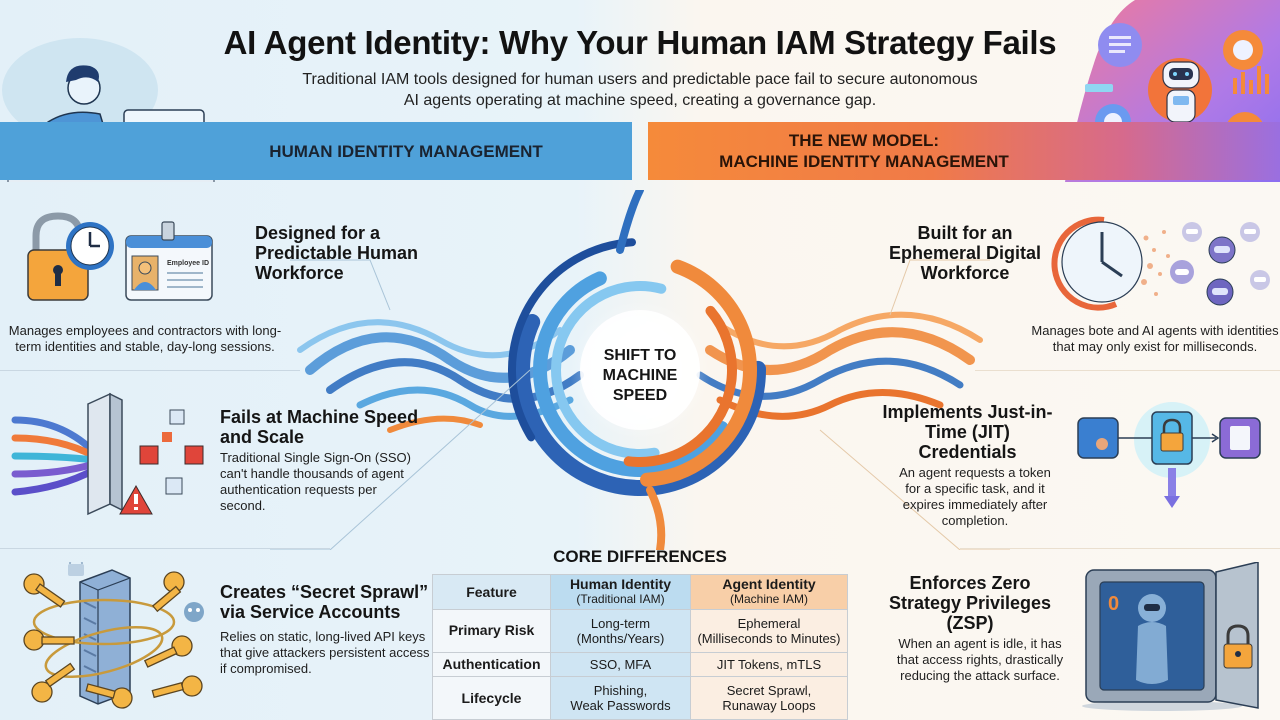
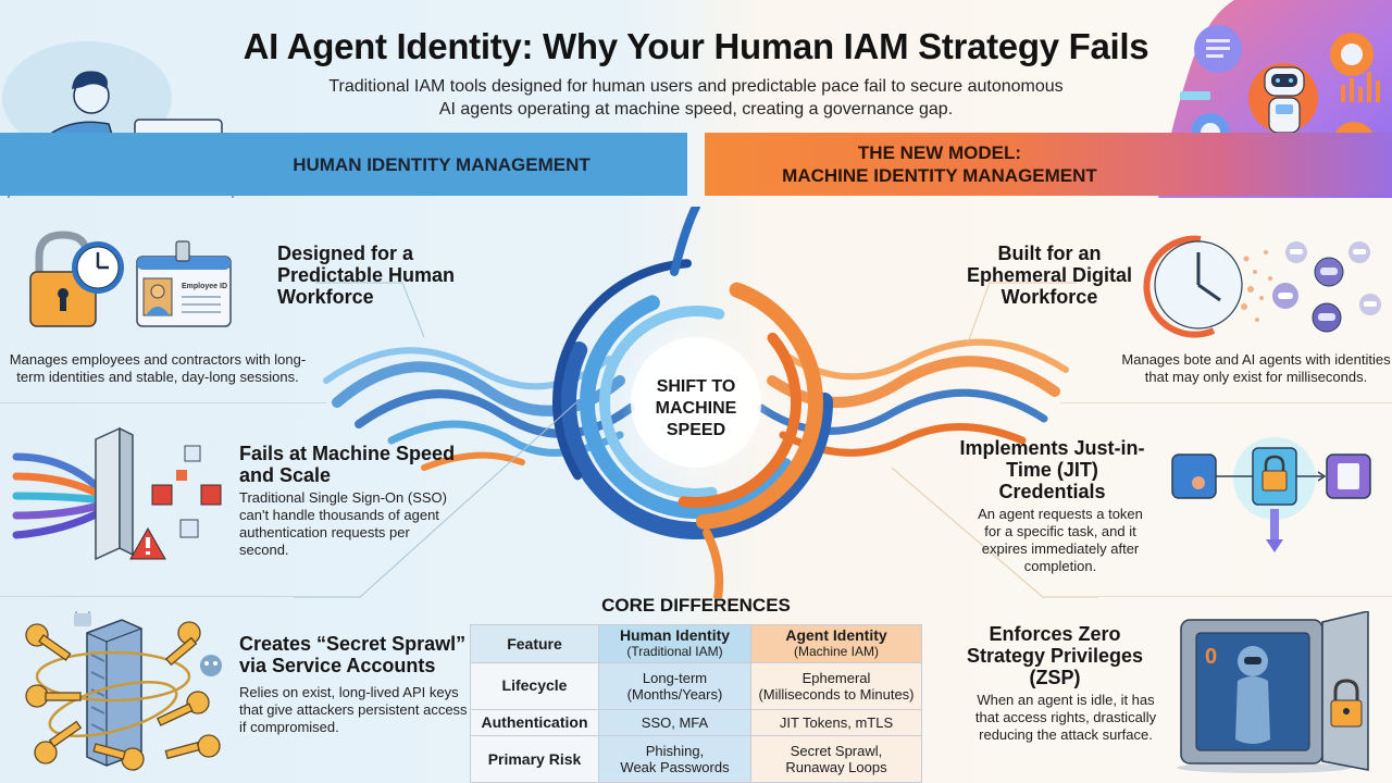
  AI Agent Identity: Why Your Human IAM Strategy Fails
  Traditional IAM tools designed for human users and predictable pace fail to secure autonomous
  AI agents operating at machine speed, creating a governance gap.
  HUMAN IDENTITY MANAGEMENT
  THE NEW MODEL:
  MACHINE IDENTITY MANAGEMENT
  SHIFT TO
  MACHINE
  SPEED
  Designed for a Predictable Human Workforce
  Manages employees and contractors with long-term identities and stable, day-long sessions.
  Fails at Machine Speed and Scale
  Traditional Single Sign-On (SSO) can't handle thousands of agent authentication requests per second.
  Creates “Secret Sprawl” via Service Accounts
- Relies on static, long-lived API keys that give attackers persistent access if compromised.
+ Relies on exist, long-lived API keys that give attackers persistent access if compromised.
  Built for an Ephemeral Digital Workforce
  Manages bote and AI agents with identities that may only exist for milliseconds.
  Implements Just-in-Time (JIT) Credentials
  An agent requests a token for a specific task, and it expires immediately after completion.
  Enforces Zero Strategy Privileges (ZSP)
  When an agent is idle, it has that access rights, drastically reducing the attack surface.
  0
  CORE DIFFERENCES
  Feature	Human Identity (Traditional IAM)	Agent Identity (Machine IAM)
- Primary Risk	Long-term (Months/Years)	Ephemeral (Milliseconds to Minutes)
+ Lifecycle	Long-term (Months/Years)	Ephemeral (Milliseconds to Minutes)
  Authentication	SSO, MFA	JIT Tokens, mTLS
- Lifecycle	Phishing, Weak Passwords	Secret Sprawl, Runaway Loops
+ Primary Risk	Phishing, Weak Passwords	Secret Sprawl, Runaway Loops
